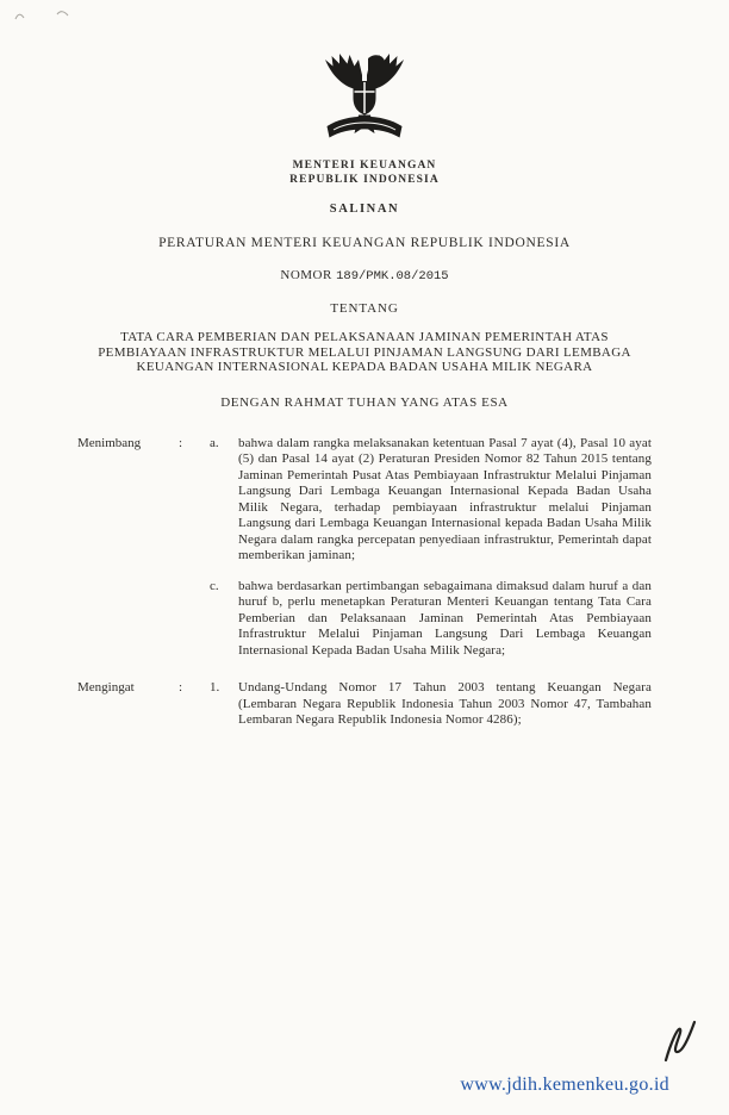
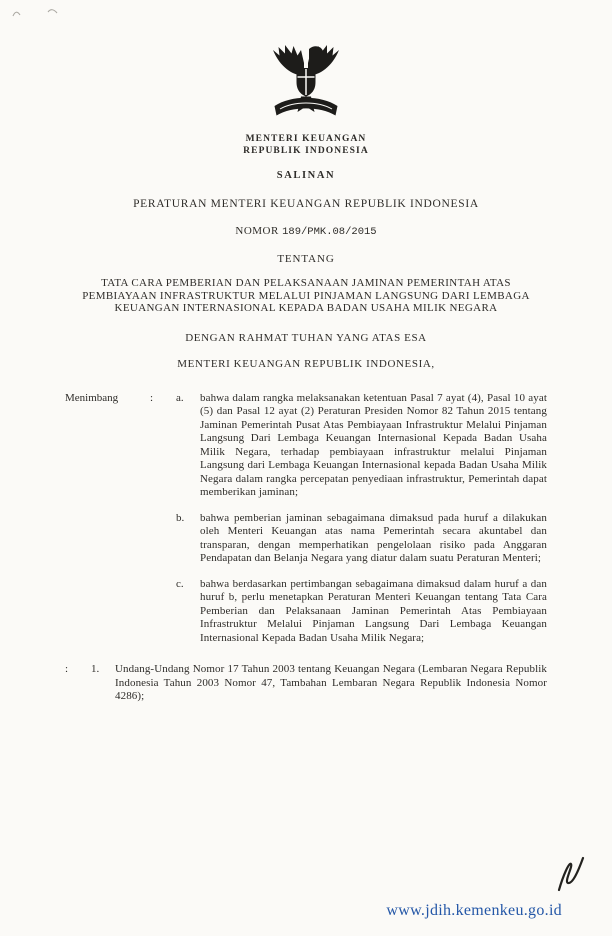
  MENTERI KEUANGAN
  REPUBLIK INDONESIA
  SALINAN
  PERATURAN MENTERI KEUANGAN REPUBLIK INDONESIA
  NOMOR 189/PMK.08/2015
  TENTANG
  TATA CARA PEMBERIAN DAN PELAKSANAAN JAMINAN PEMERINTAH ATAS PEMBIAYAAN INFRASTRUKTUR MELALUI PINJAMAN LANGSUNG DARI LEMBAGA KEUANGAN INTERNASIONAL KEPADA BADAN USAHA MILIK NEGARA
  DENGAN RAHMAT TUHAN YANG ATAS ESA
+ MENTERI KEUANGAN REPUBLIK INDONESIA,
  Menimbang
  :
  a.
- bahwa dalam rangka melaksanakan ketentuan Pasal 7 ayat (4), Pasal 10 ayat (5) dan Pasal 14 ayat (2) Peraturan Presiden Nomor 82 Tahun 2015 tentang Jaminan Pemerintah Pusat Atas Pembiayaan Infrastruktur Melalui Pinjaman Langsung Dari Lembaga Keuangan Internasional Kepada Badan Usaha Milik Negara, terhadap pembiayaan infrastruktur melalui Pinjaman Langsung dari Lembaga Keuangan Internasional kepada Badan Usaha Milik Negara dalam rangka percepatan penyediaan infrastruktur, Pemerintah dapat memberikan jaminan;
+ bahwa dalam rangka melaksanakan ketentuan Pasal 7 ayat (4), Pasal 10 ayat (5) dan Pasal 12 ayat (2) Peraturan Presiden Nomor 82 Tahun 2015 tentang Jaminan Pemerintah Pusat Atas Pembiayaan Infrastruktur Melalui Pinjaman Langsung Dari Lembaga Keuangan Internasional Kepada Badan Usaha Milik Negara, terhadap pembiayaan infrastruktur melalui Pinjaman Langsung dari Lembaga Keuangan Internasional kepada Badan Usaha Milik Negara dalam rangka percepatan penyediaan infrastruktur, Pemerintah dapat memberikan jaminan;
+ b.
+ bahwa pemberian jaminan sebagaimana dimaksud pada huruf a dilakukan oleh Menteri Keuangan atas nama Pemerintah secara akuntabel dan transparan, dengan memperhatikan pengelolaan risiko pada Anggaran Pendapatan dan Belanja Negara yang diatur dalam suatu Peraturan Menteri;
  c.
  bahwa berdasarkan pertimbangan sebagaimana dimaksud dalam huruf a dan huruf b, perlu menetapkan Peraturan Menteri Keuangan tentang Tata Cara Pemberian dan Pelaksanaan Jaminan Pemerintah Atas Pembiayaan Infrastruktur Melalui Pinjaman Langsung Dari Lembaga Keuangan Internasional Kepada Badan Usaha Milik Negara;
- Mengingat
  :
  1.
  Undang-Undang Nomor 17 Tahun 2003 tentang Keuangan Negara (Lembaran Negara Republik Indonesia Tahun 2003 Nomor 47, Tambahan Lembaran Negara Republik Indonesia Nomor 4286);
  www.jdih.kemenkeu.go.id
